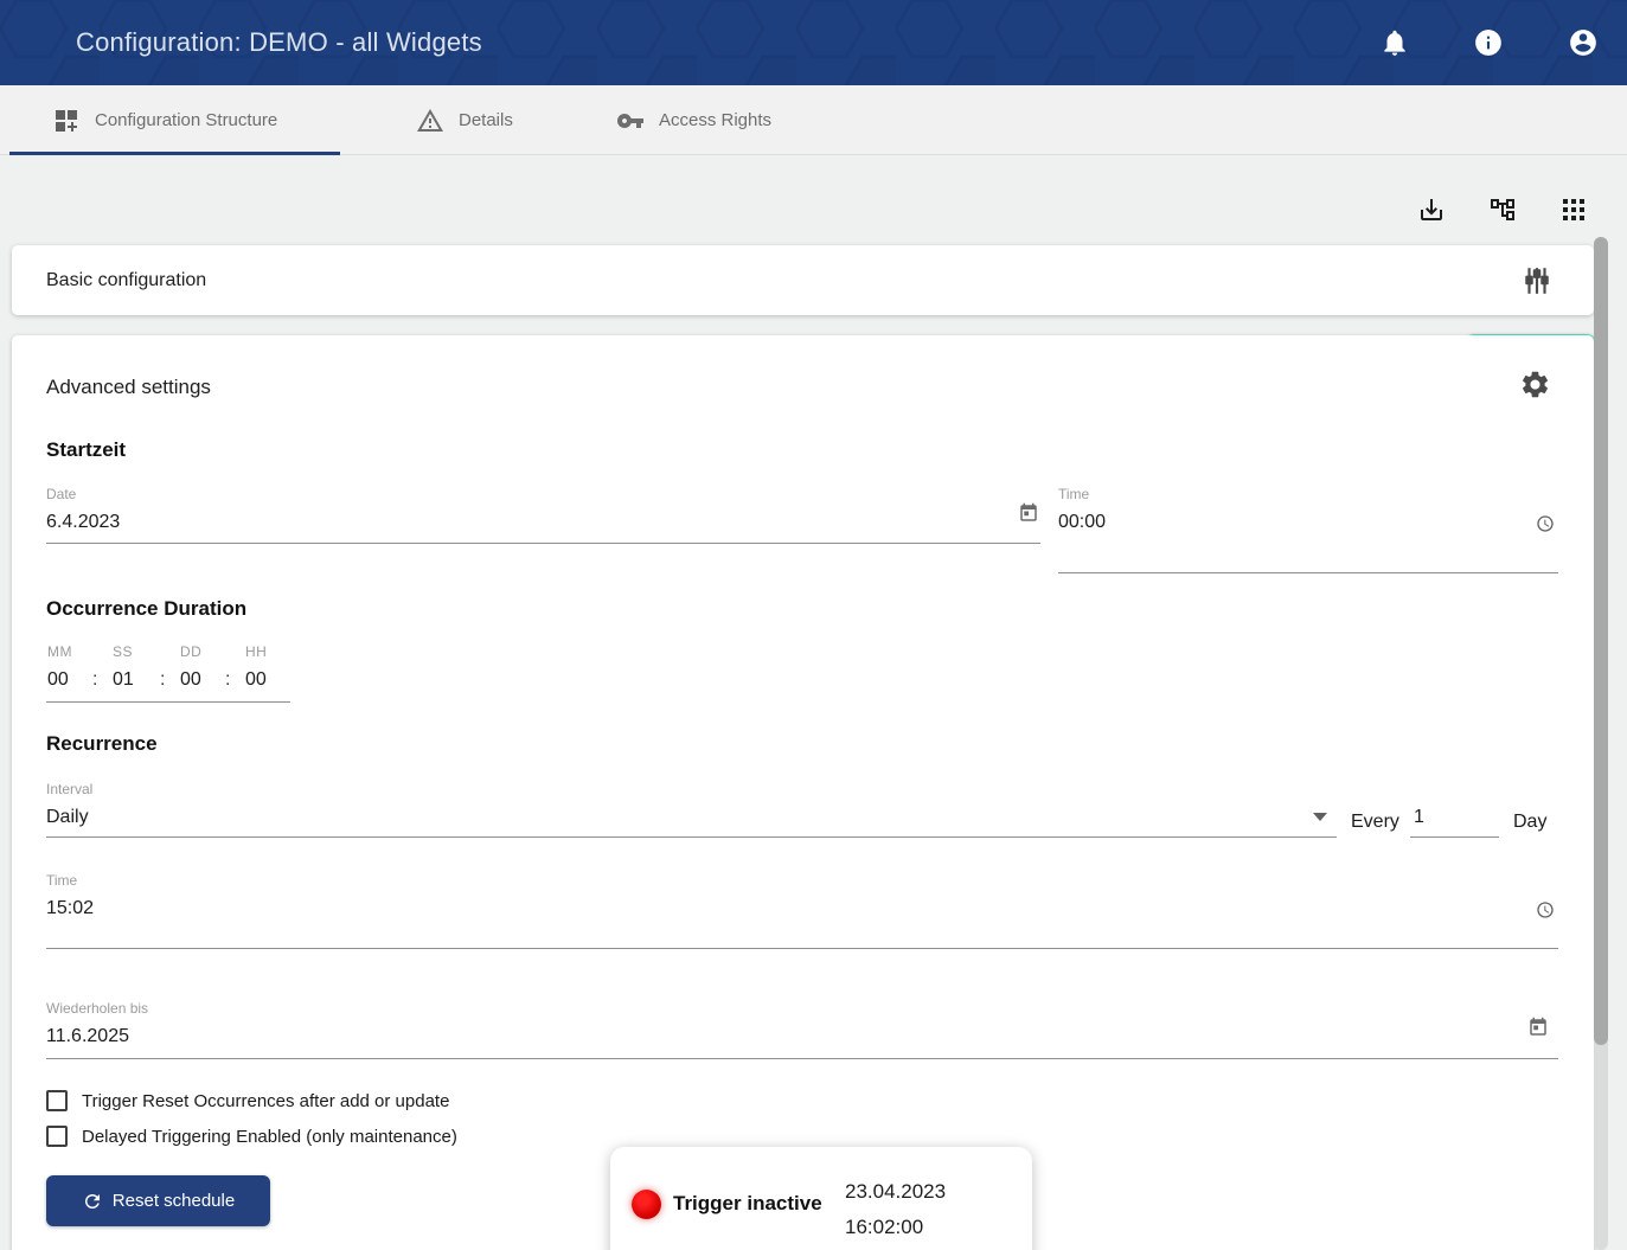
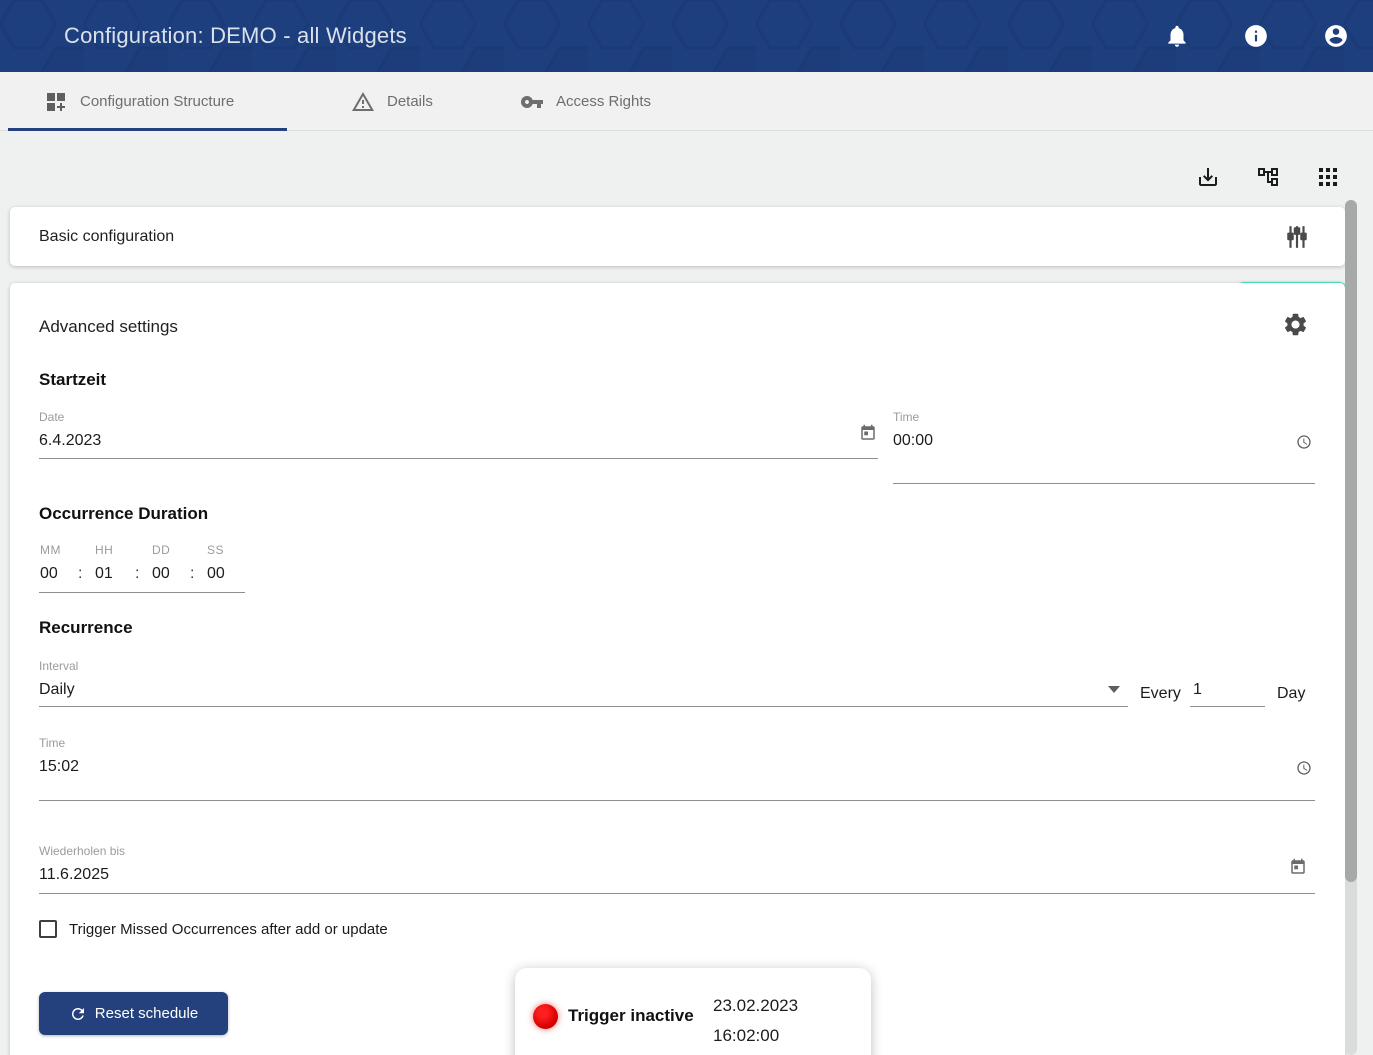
  Configuration: DEMO - all Widgets
  Configuration Structure
  Details
  Access Rights
  Basic configuration
  Advanced settings
  Startzeit
  Date
  6.4.2023
  Time
  00:00
  Occurrence Duration
  MM
- SS
+ HH
  DD
- HH
+ SS
  00
  :
  01
  :
  00
  :
  00
  Recurrence
  Interval
  Daily
  Every
  1
  Day
  Time
  15:02
  Wiederholen bis
  11.6.2025
- Trigger Reset Occurrences after add or update
+ Trigger Missed Occurrences after add or update
- Delayed Triggering Enabled (only maintenance)
  Reset schedule
  Trigger inactive
- 23.04.2023
+ 23.02.2023
  16:02:00
